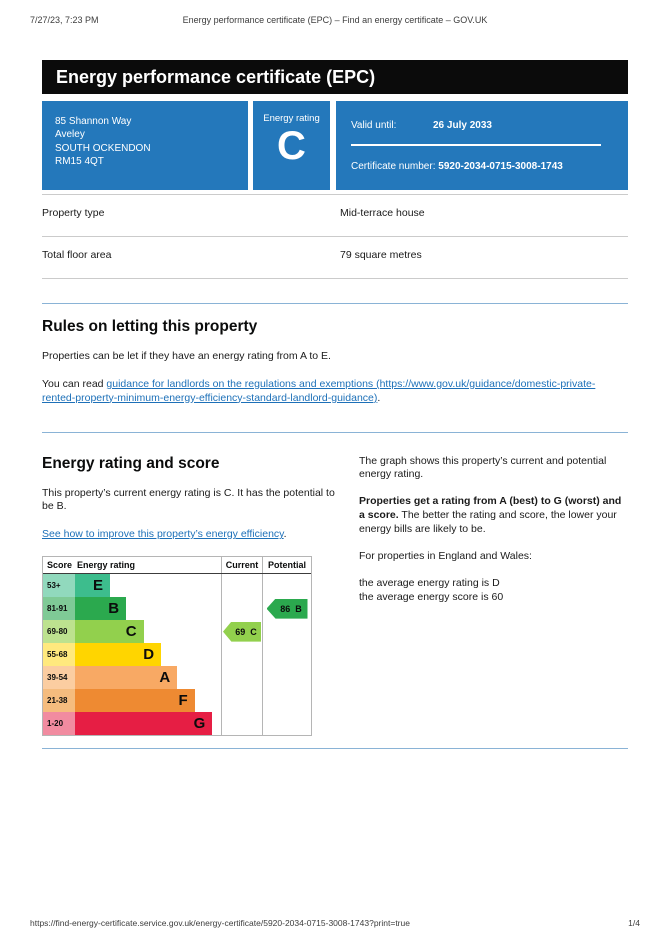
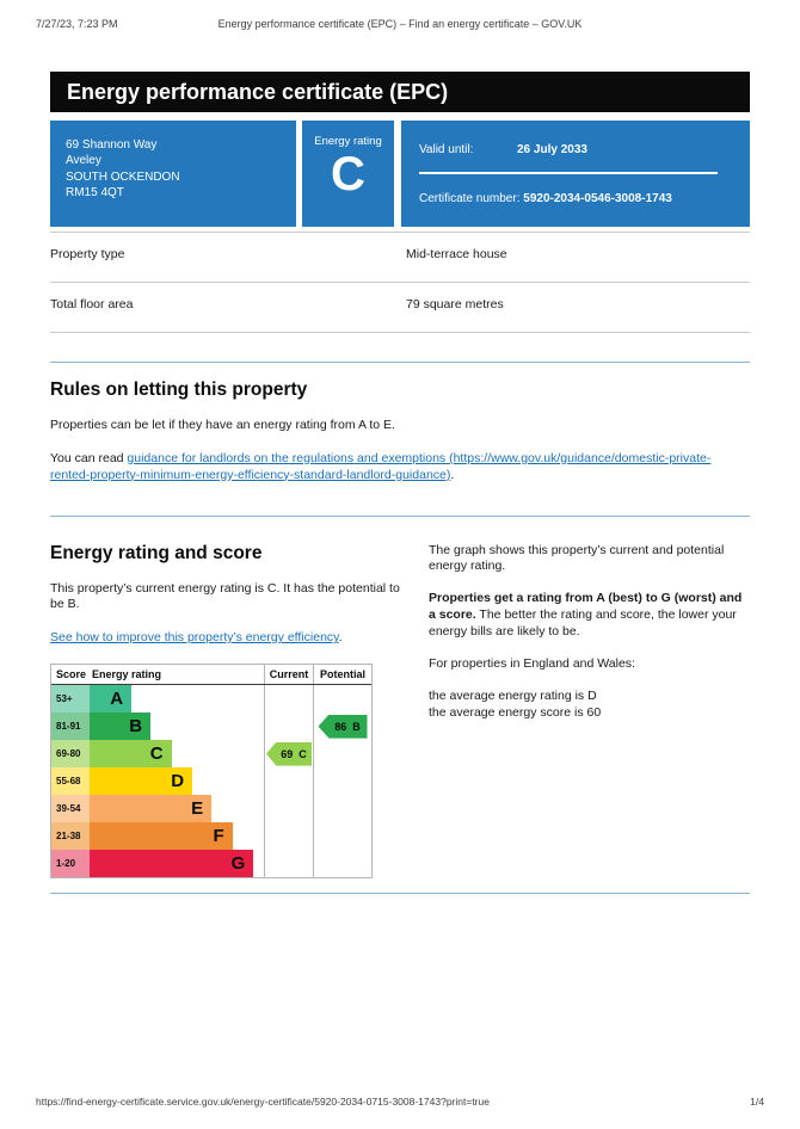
  7/27/23, 7:23 PM
  Energy performance certificate (EPC) – Find an energy certificate – GOV.UK
  Energy performance certificate (EPC)
- 85 Shannon Way
+ 69 Shannon Way
  Aveley
  SOUTH OCKENDON
  RM15 4QT
  Energy rating
  C
  Valid until:
  26 July 2033
- Certificate number: 5920-2034-0715-3008-1743
+ Certificate number: 5920-2034-0546-3008-1743
  Property type
  Mid-terrace house
  Total floor area
  79 square metres
  Rules on letting this property
  Properties can be let if they have an energy rating from A to E.
  You can read guidance for landlords on the regulations and exemptions (https://www.gov.uk/guidance/domestic-private-rented-property-minimum-energy-efficiency-standard-landlord-guidance).
  Energy rating and score
  This property’s current energy rating is C. It has the potential to be B.
  See how to improve this property’s energy efficiency.
  Score
  Energy rating
  Current
  Potential
  53+
- E
+ A
  81-91
  B
  86 B
  69-80
  C
  69 C
  55-68
  D
  39-54
- A
+ E
  21-38
  F
  1-20
  G
  The graph shows this property’s current and potential energy rating.
  Properties get a rating from A (best) to G (worst) and a score. The better the rating and score, the lower your energy bills are likely to be.
  For properties in England and Wales:
  the average energy rating is D
  the average energy score is 60
  https://find-energy-certificate.service.gov.uk/energy-certificate/5920-2034-0715-3008-1743?print=true
  1/4
